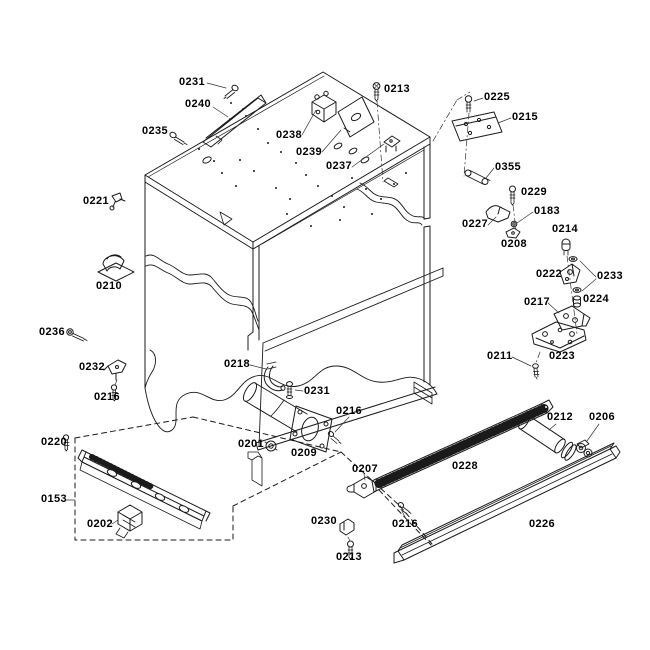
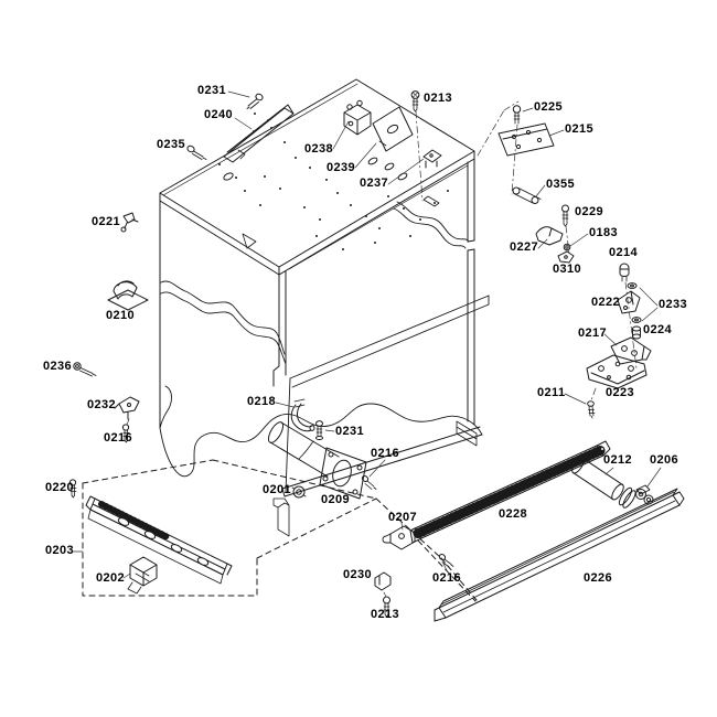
  0231
  0240
  0235
  0238
  0239
  0237
  0213
  0225
  0215
  0355
  0229
  0183
  0227
- 0208
+ 0310
  0214
  0222
  0233
  0217
  0224
  0211
  0223
  0221
  0210
  0236
  0232
  0216
  0220
- 0153
+ 0203
  0202
  0218
  0231
  0216
  0201
  0209
  0207
  0228
  0230
  0216
  0213
  0212
  0206
  0226
